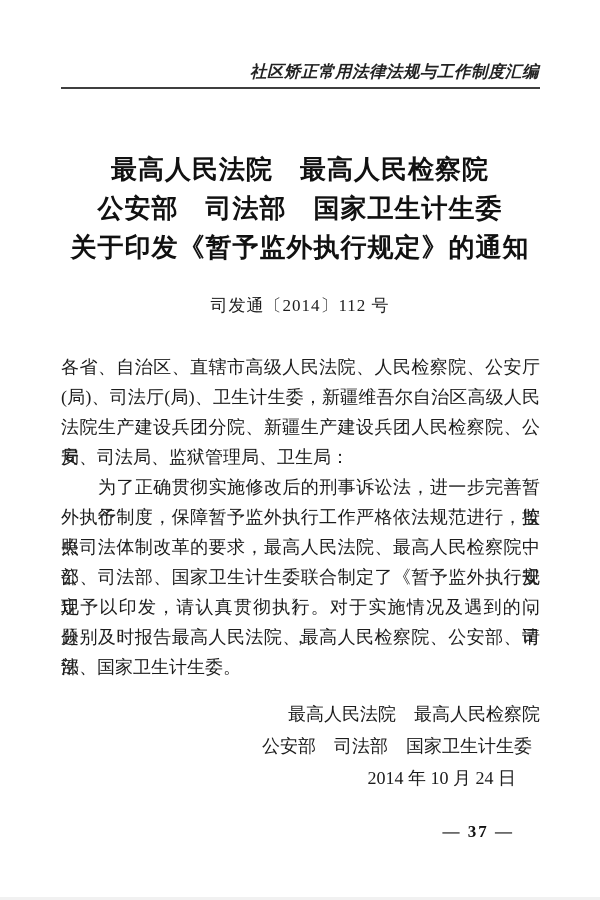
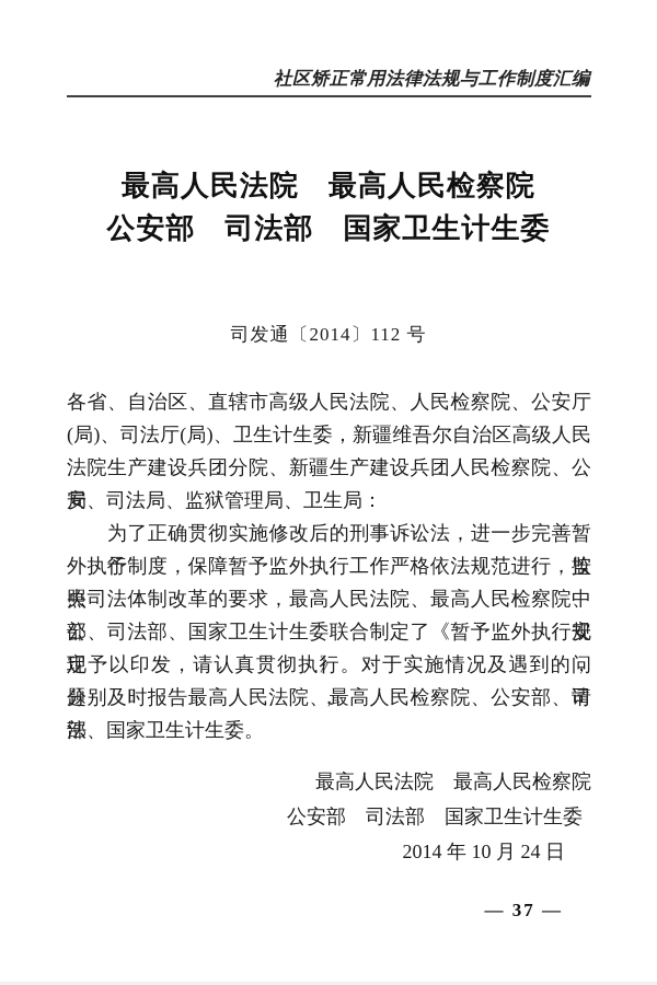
  社区矫正常用法律法规与工作制度汇编
  最高人民法院 最高人民检察院
  公安部 司法部 国家卫生计生委
- 关于印发《暂予监外执行规定》的通知
  司发通〔2014〕112 号
  各省、自治区、直辖市高级人民法院、人民检察院、公安厅
  (局)、司法厅(局)、卫生计生委，新疆维吾尔自治区高级人民
  法院生产建设兵团分院、新疆生产建设兵团人民检察院、公安
  局、司法局、监狱管理局、卫生局：
  为了正确贯彻实施修改后的刑事诉讼法，进一步完善暂予监
  外执行制度，保障暂予监外执行工作严格依法规范进行，按照中
  央司法体制改革的要求，最高人民法院、最高人民检察院、公安
  部、司法部、国家卫生计生委联合制定了《暂予监外执行规定》，
  现予以印发，请认真贯彻执行。对于实施情况及遇到的问题，请
  分别及时报告最高人民法院、最高人民检察院、公安部、司法
  部、国家卫生计生委。
  最高人民法院 最高人民检察院
  公安部 司法部 国家卫生计生委
  2014 年 10 月 24 日
  — 37 —
